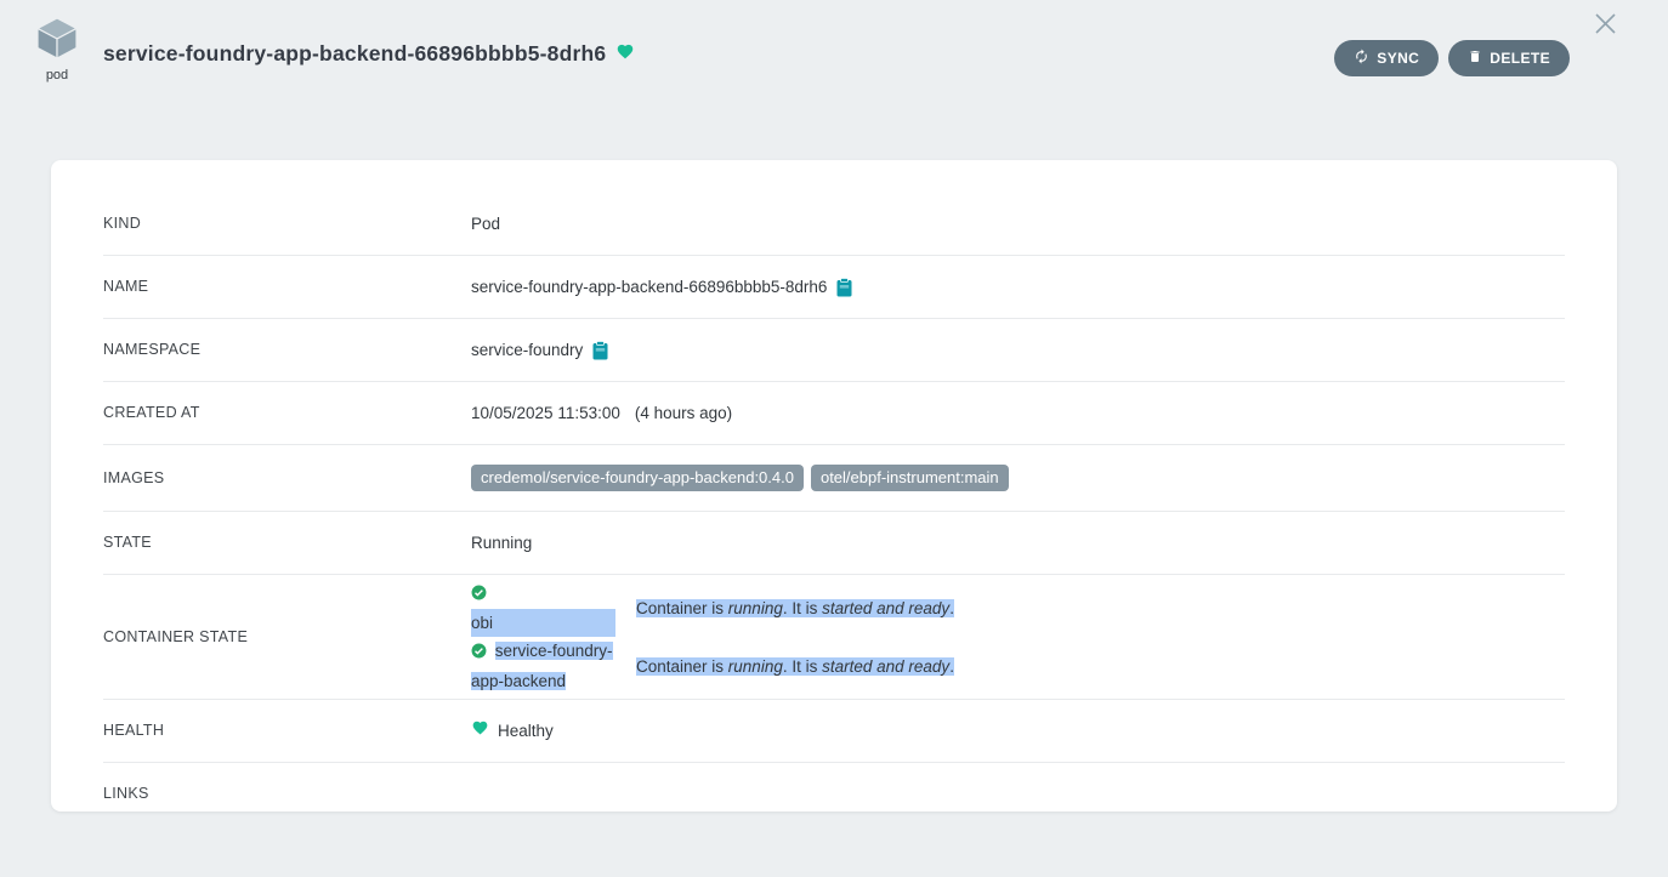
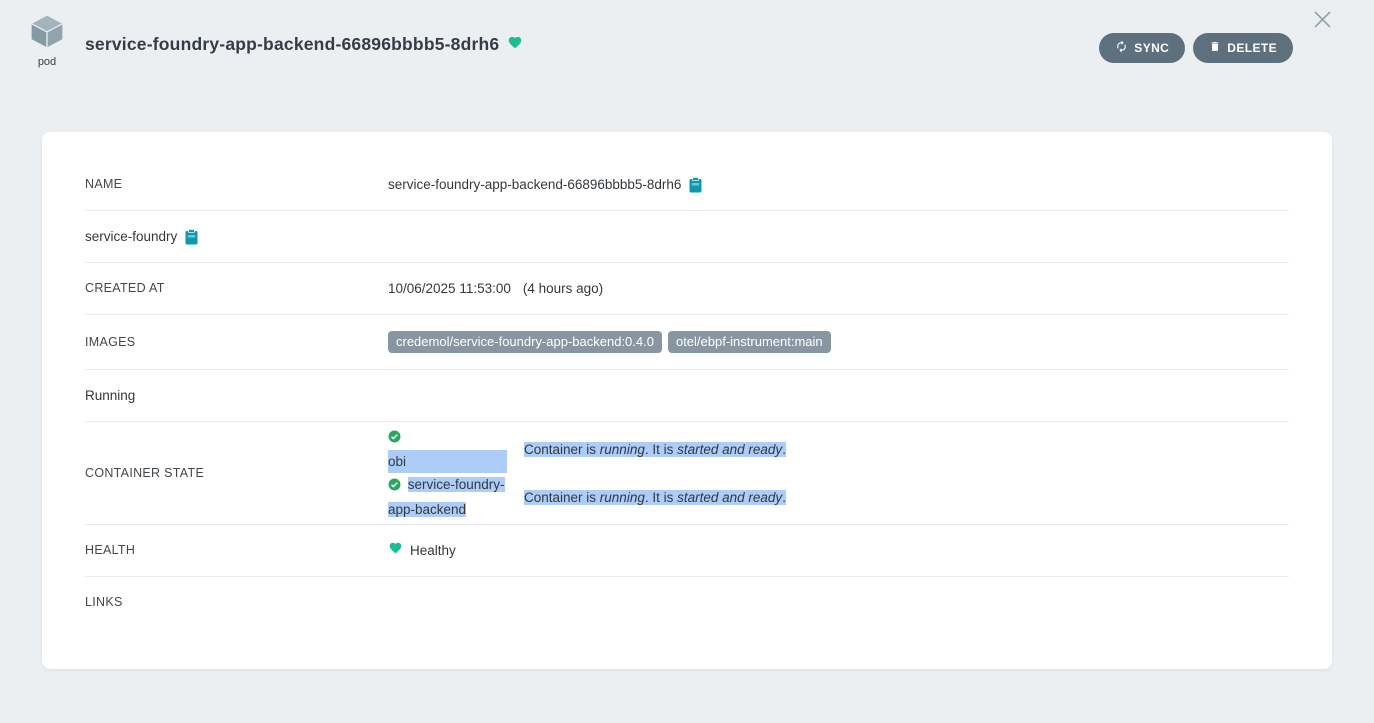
  pod
  service-foundry-app-backend-66896bbbb5-8drh6
  SYNC
  DELETE
- KIND
- Pod
  NAME
  service-foundry-app-backend-66896bbbb5-8drh6
- NAMESPACE
  service-foundry
  CREATED AT
- 10/05/2025 11:53:00
+ 10/06/2025 11:53:00
  (4 hours ago)
  IMAGES
  credemol/service-foundry-app-backend:0.4.0
  otel/ebpf-instrument:main
- STATE
  Running
  CONTAINER STATE
  obi
  Container is running. It is started and ready.
  service-foundry-app-backend
  Container is running. It is started and ready.
  HEALTH
  Healthy
  LINKS
